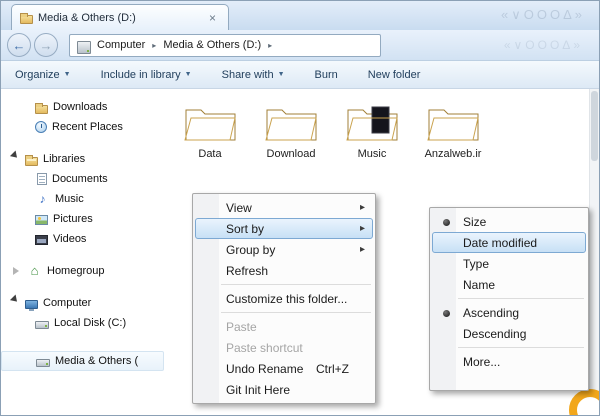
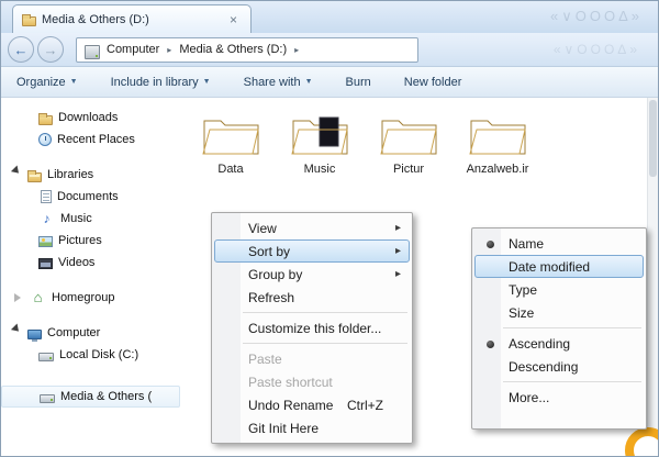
  Media & Others (D:)
  ×
  «∨OOOΔ»
  ←
  →
  Computer
  ▸
  Media & Others (D:)
  ▸
  «∨OOOΔ»
  Organize
  Include in library
  Share with
  Burn
  New folder
  Downloads
  Recent Places
  Libraries
  Documents
  ♪
  Music
  Pictures
  Videos
  ⌂
  Homegroup
  Computer
  Local Disk (C:)
  Media & Others (
  Data
- Download
  Music
+ Pictur
  Anzalweb.ir
  View
  ▸
  Sort by
  ▸
  Group by
  ▸
  Refresh
  Customize this folder...
  Paste
  Paste shortcut
  Undo Rename
  Ctrl+Z
  Git Init Here
- Size
+ Name
  Date modified
  Type
- Name
+ Size
  Ascending
  Descending
  More...
